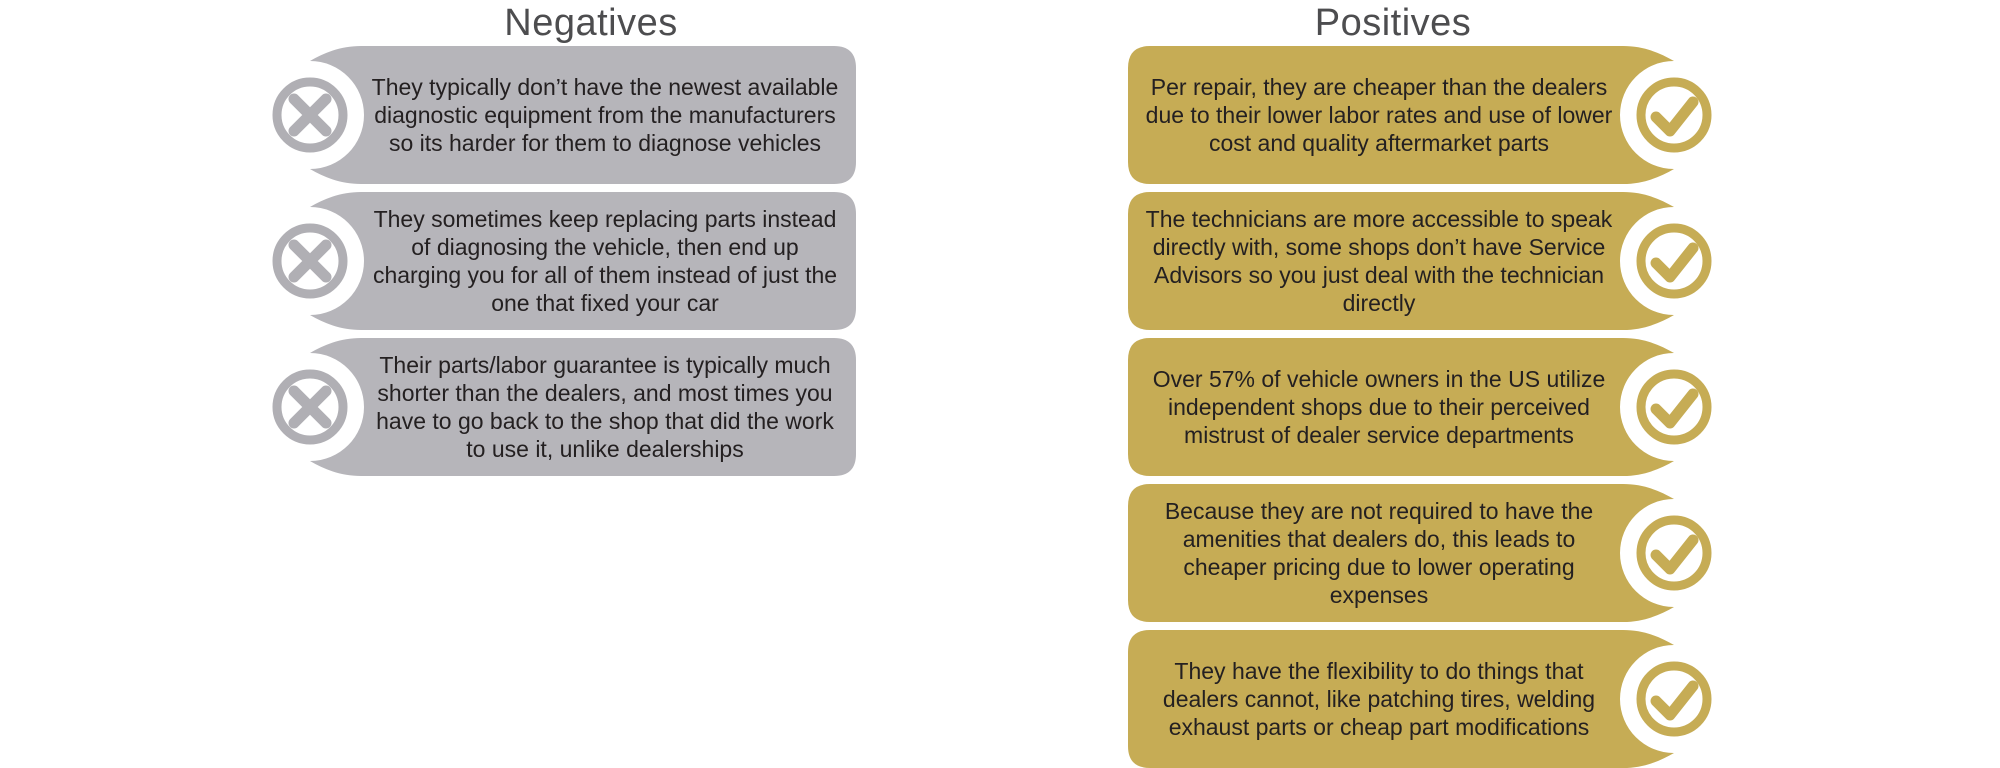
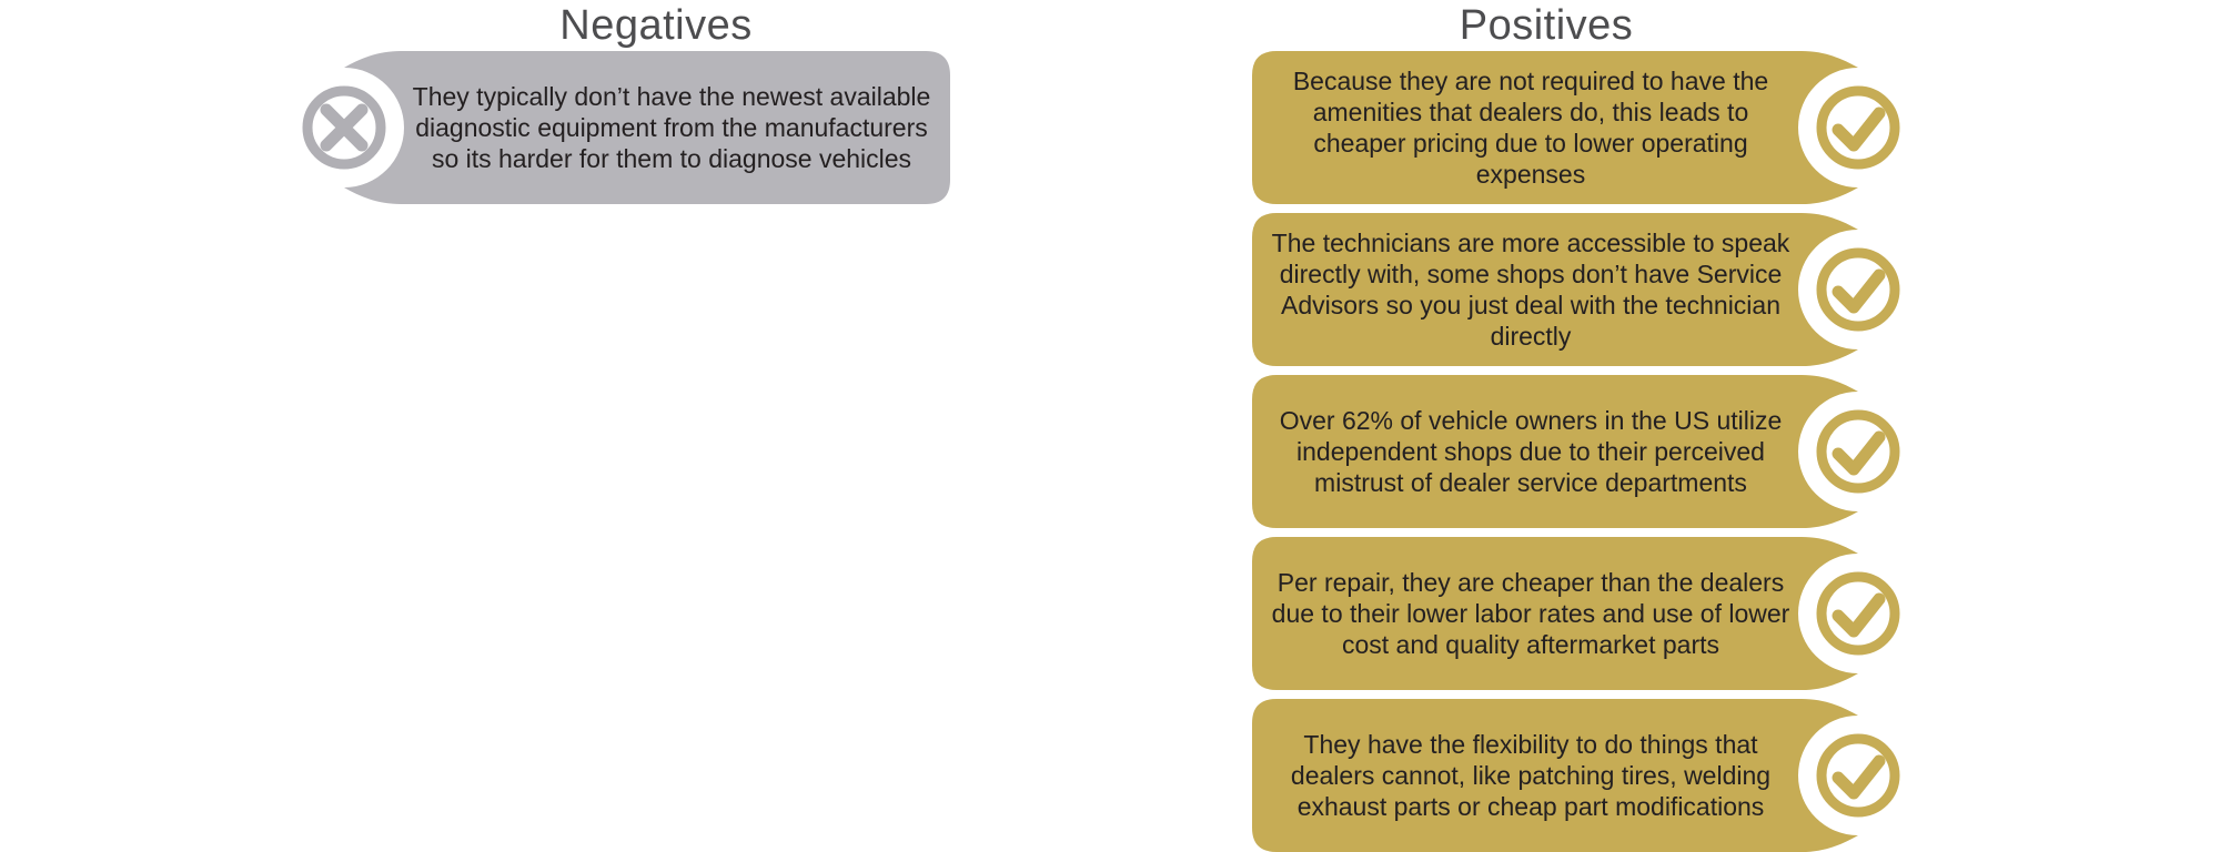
  Negatives
  They typically don’t have the newest available diagnostic equipment from the manufacturers so its harder for them to diagnose vehicles
- They sometimes keep replacing parts instead of diagnosing the vehicle, then end up charging you for all of them instead of just the one that fixed your car
- Their parts/labor guarantee is typically much shorter than the dealers, and most times you have to go back to the shop that did the work to use it, unlike dealerships
  Positives
- Per repair, they are cheaper than the dealers due to their lower labor rates and use of lower cost and quality aftermarket parts
+ Because they are not required to have the amenities that dealers do, this leads to cheaper pricing due to lower operating expenses
  The technicians are more accessible to speak directly with, some shops don’t have Service Advisors so you just deal with the technician directly
- Over 57% of vehicle owners in the US utilize independent shops due to their perceived mistrust of dealer service departments
+ Over 62% of vehicle owners in the US utilize independent shops due to their perceived mistrust of dealer service departments
- Because they are not required to have the amenities that dealers do, this leads to cheaper pricing due to lower operating expenses
+ Per repair, they are cheaper than the dealers due to their lower labor rates and use of lower cost and quality aftermarket parts
  They have the flexibility to do things that dealers cannot, like patching tires, welding exhaust parts or cheap part modifications
